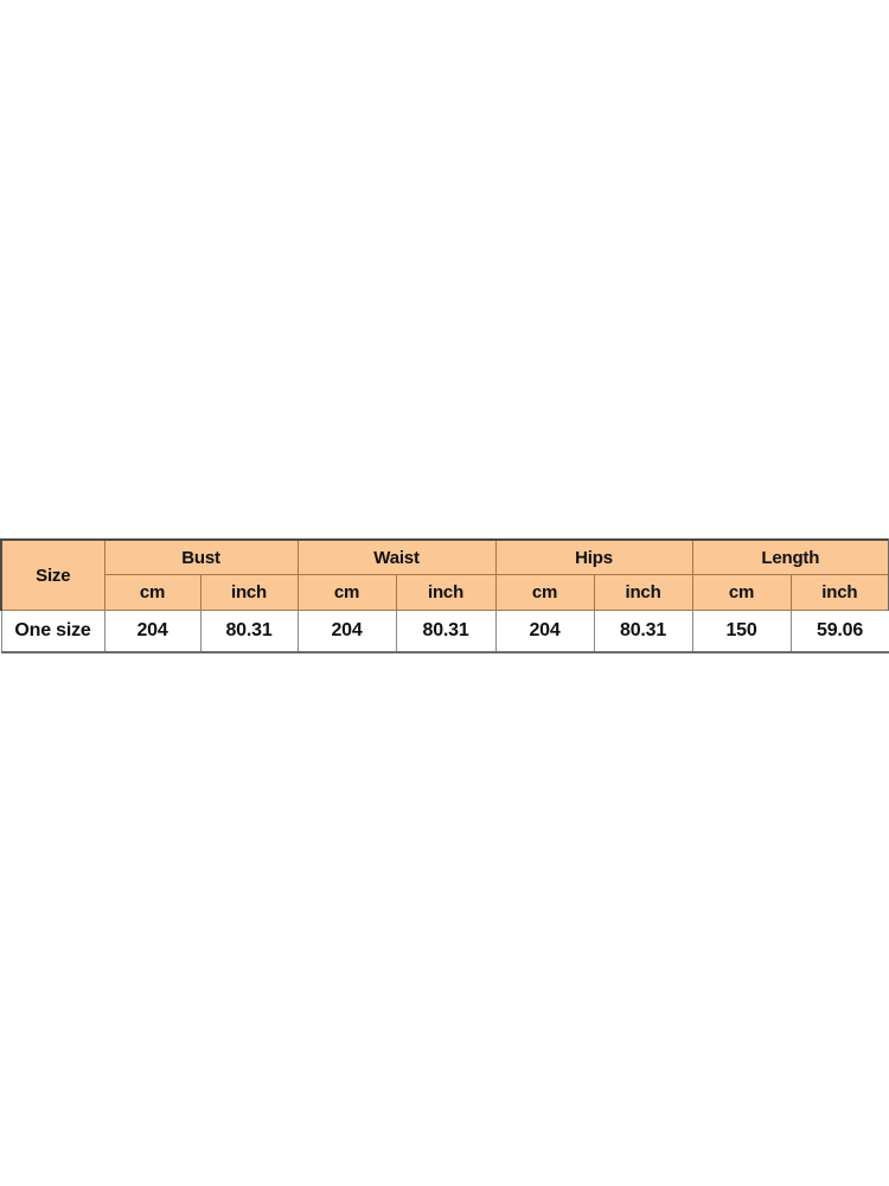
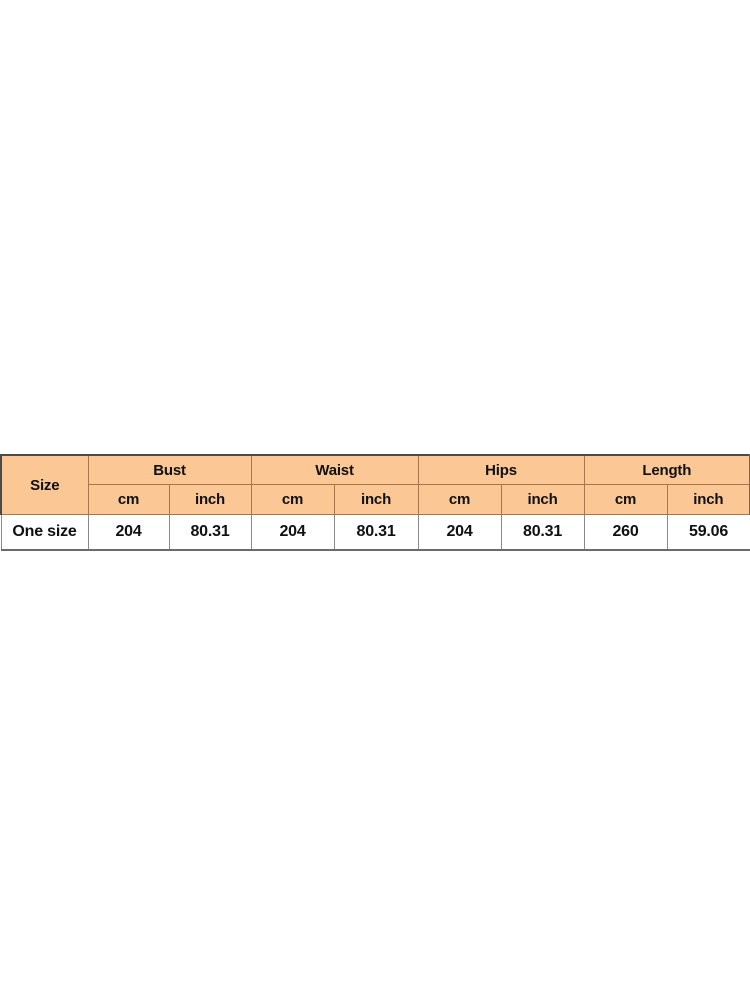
  Size	Bust	Waist	Hips	Length
  cm	inch	cm	inch	cm	inch	cm	inch
- One size	204	80.31	204	80.31	204	80.31	150	59.06
+ One size	204	80.31	204	80.31	204	80.31	260	59.06
